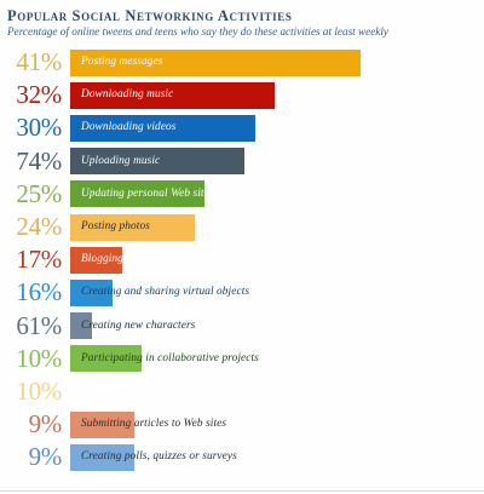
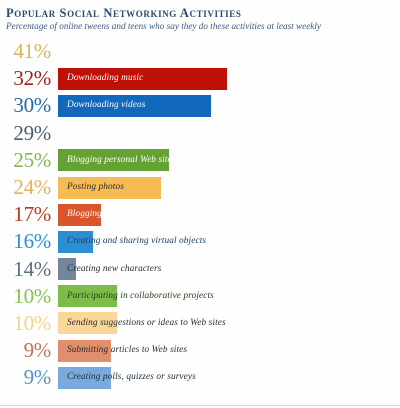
  Popular Social Networking Activities
  Percentage of online tweens and teens who say they do these activities at least weekly
  41%
- Posting messages
  32%
  Downloading music
  30%
  Downloading videos
- 74%
+ 29%
- Uploading music
  25%
- Updating personal Web sites or online profiles
+ Blogging personal Web sites or online profiles
  24%
  Posting photos
  17%
  Blogging
  16%
  Creating and sharing virtual objects
- 61%
+ 14%
  Creating new characters
  10%
  Participating in collaborative projects
  10%
+ Sending suggestions or ideas to Web sites
  9%
  Submitting articles to Web sites
  9%
  Creating polls, quizzes or surveys
